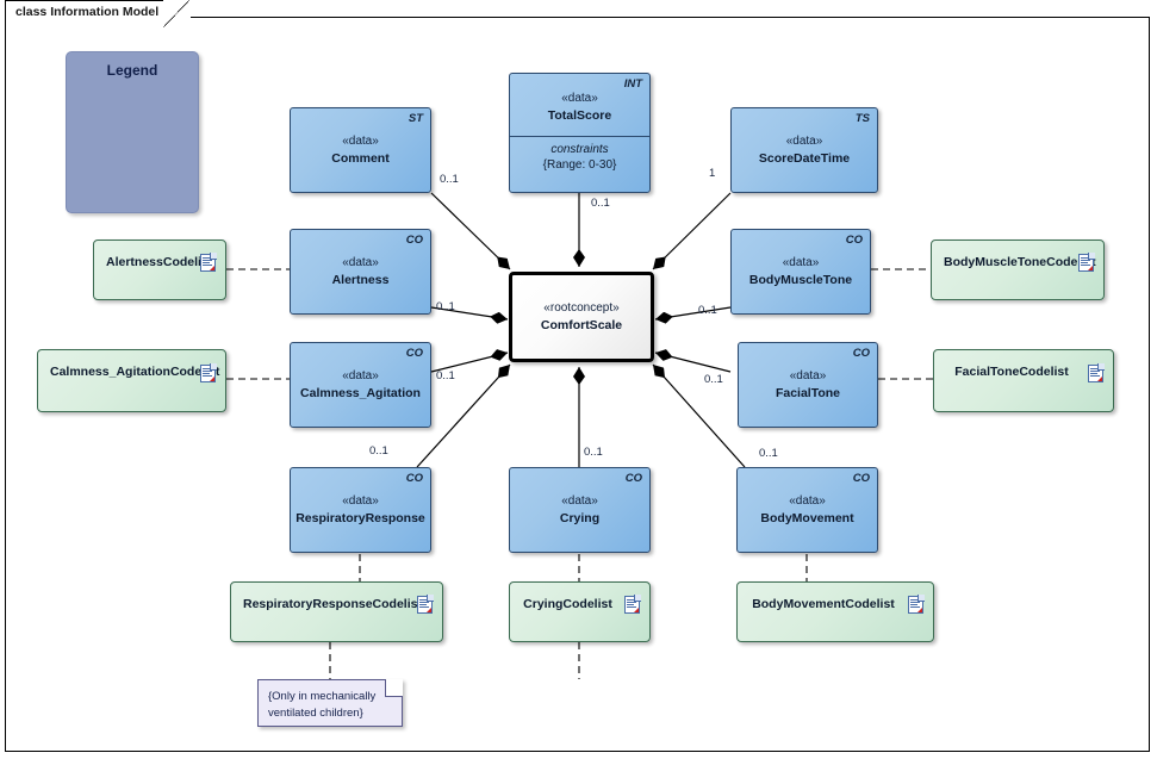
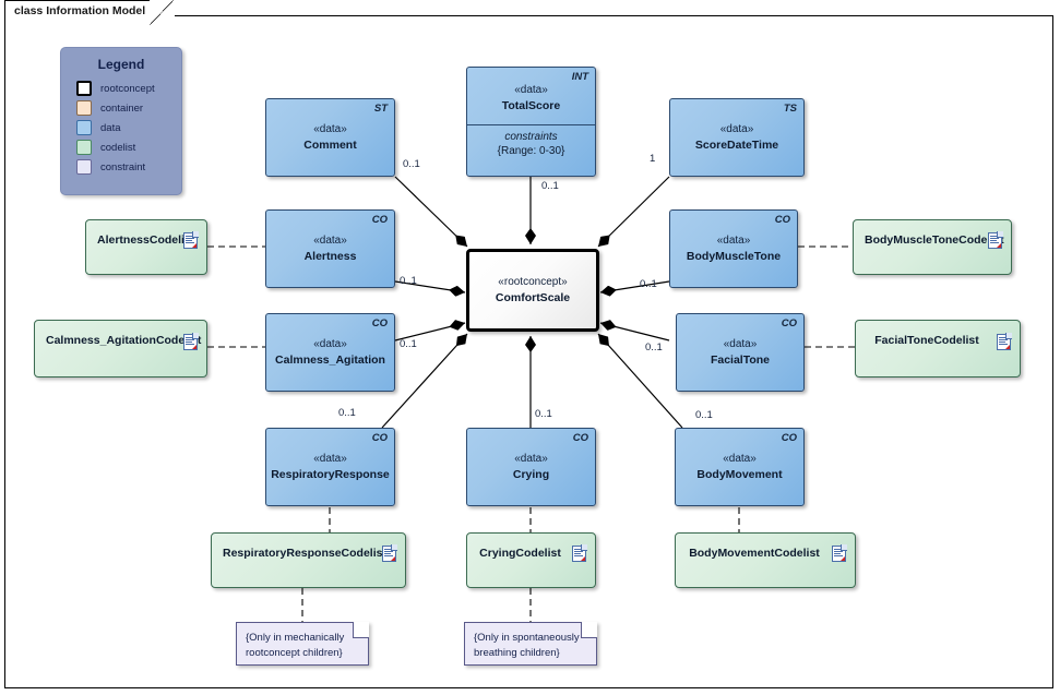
  class Information Model
  Legend
+ rootconcept
+ container
+ data
+ codelist
+ constraint
  «rootconcept»
  ComfortScale
  ST
  «data»
  Comment
  INT
  «data»
  TotalScore
  constraints
  {Range: 0-30}
  TS
  «data»
  ScoreDateTime
  CO
  «data»
  Alertness
  CO
  «data»
  BodyMuscleTone
  CO
  «data»
  Calmness_Agitation
  CO
  «data»
  FacialTone
  CO
  «data»
  RespiratoryResponse
  CO
  «data»
  Crying
  CO
  «data»
  BodyMovement
  AlertnessCodel
  Calmness_AgitationCodet
  BodyMuscleToneCode
  FacialToneCodelist
  RespiratoryResponseCodelis
  CryingCodelist
  BodyMovementCodelist
- {Only in mechanically ventilated children}
+ {Only in mechanically rootconcept children}
+ {Only in spontaneously breathing children}
  0..1
  0..1
  1
  0..1
  0..1
  0..1
  0..1
  0..1
  0..1
  0..1
